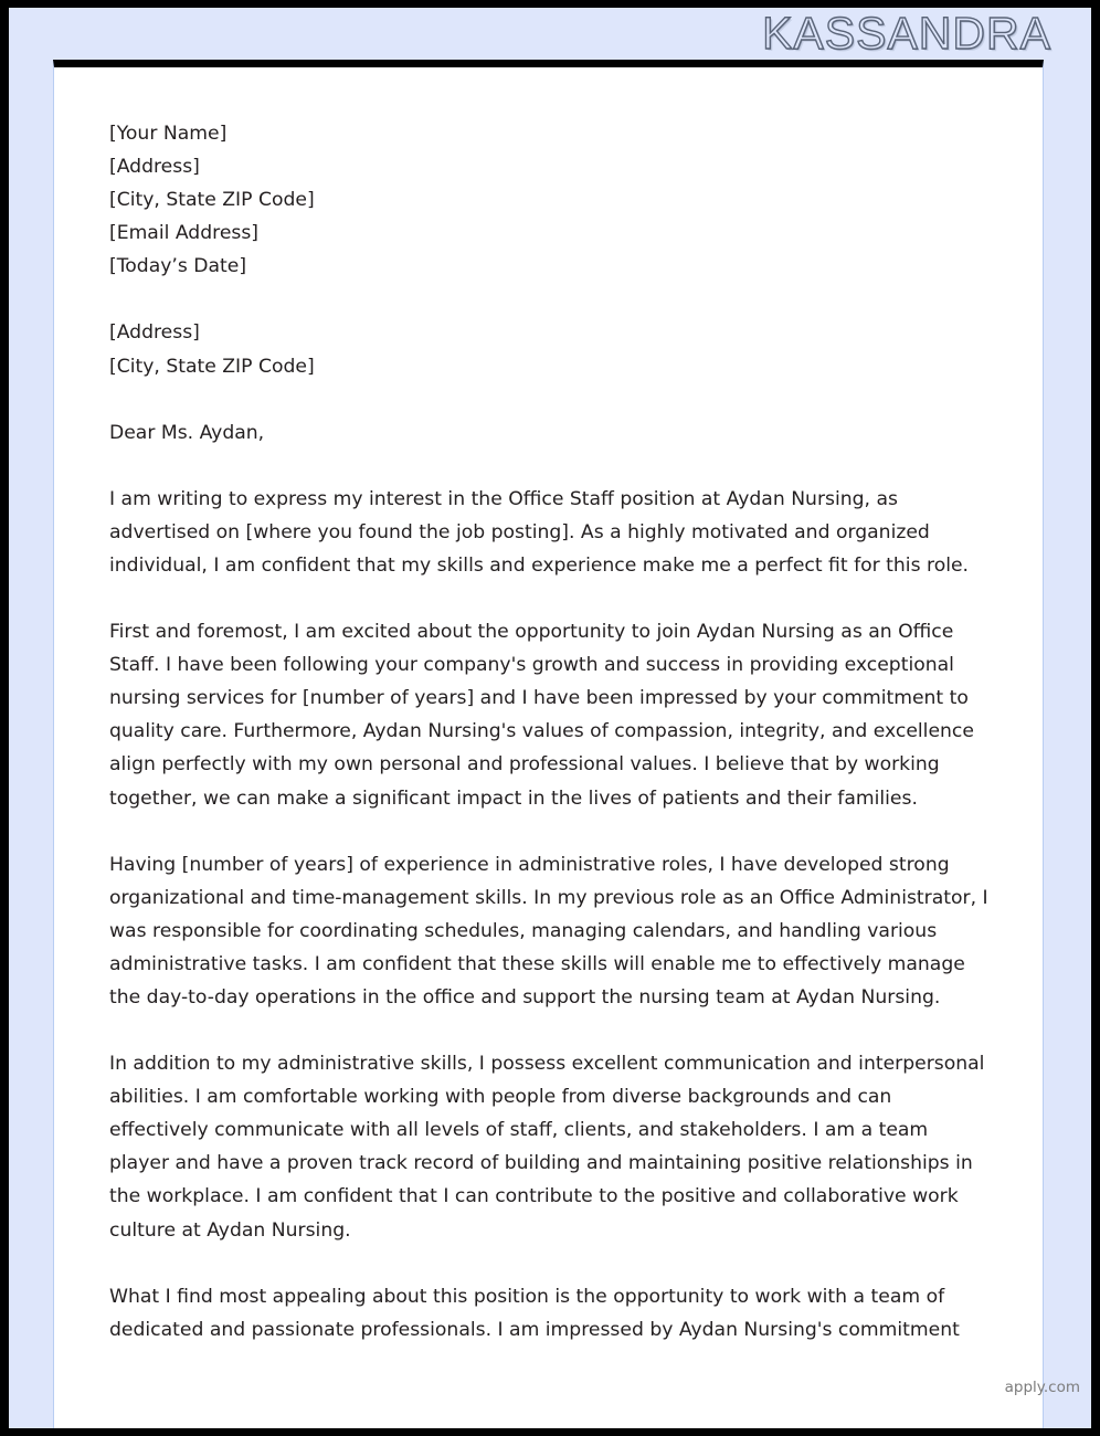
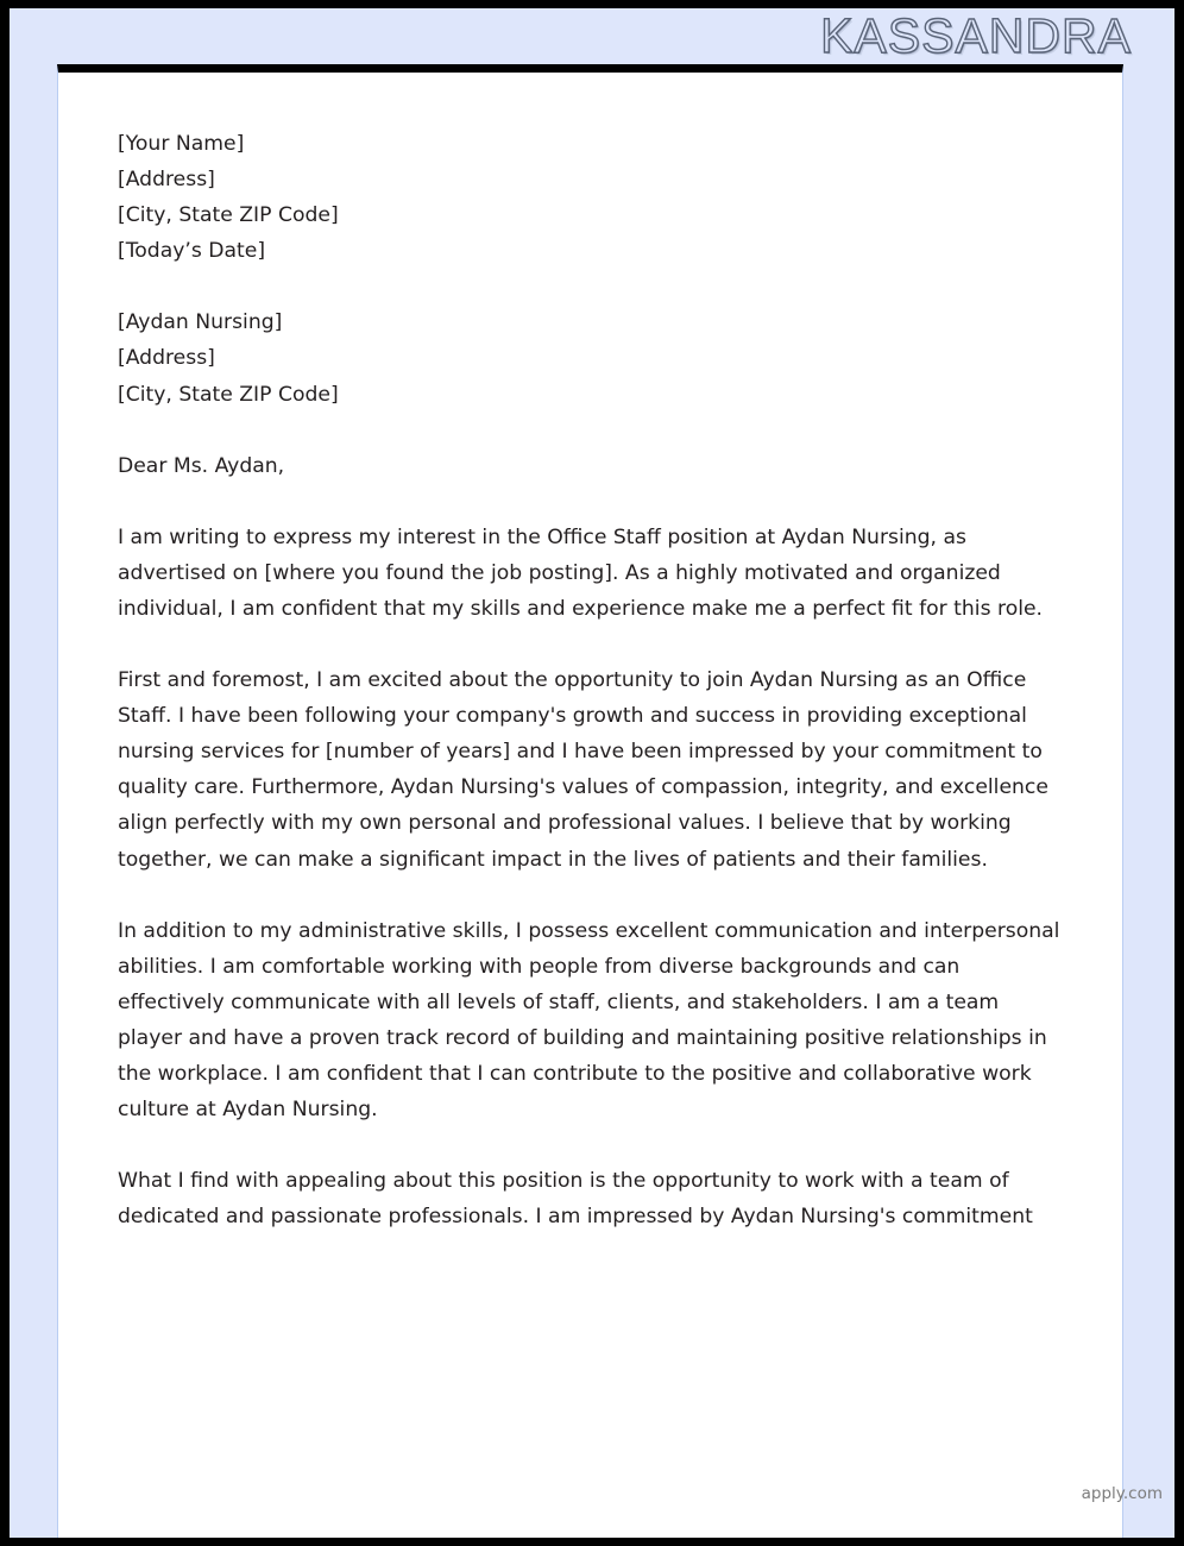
  KASSANDRA
  [Your Name]
  [Address]
  [City, State ZIP Code]
- [Email Address]
  [Today’s Date]
+ [Aydan Nursing]
  [Address]
  [City, State ZIP Code]
  Dear Ms. Aydan,
  I am writing to express my interest in the Office Staff position at Aydan Nursing, as advertised on [where you found the job posting]. As a highly motivated and organized individual, I am confident that my skills and experience make me a perfect fit for this role.
  First and foremost, I am excited about the opportunity to join Aydan Nursing as an Office Staff. I have been following your company's growth and success in providing exceptional nursing services for [number of years] and I have been impressed by your commitment to quality care. Furthermore, Aydan Nursing's values of compassion, integrity, and excellence align perfectly with my own personal and professional values. I believe that by working together, we can make a significant impact in the lives of patients and their families.
- Having [number of years] of experience in administrative roles, I have developed strong organizational and time-management skills. In my previous role as an Office Administrator, I was responsible for coordinating schedules, managing calendars, and handling various administrative tasks. I am confident that these skills will enable me to effectively manage the day-to-day operations in the office and support the nursing team at Aydan Nursing.
  In addition to my administrative skills, I possess excellent communication and interpersonal abilities. I am comfortable working with people from diverse backgrounds and can effectively communicate with all levels of staff, clients, and stakeholders. I am a team player and have a proven track record of building and maintaining positive relationships in the workplace. I am confident that I can contribute to the positive and collaborative work culture at Aydan Nursing.
- What I find most appealing about this position is the opportunity to work with a team of dedicated and passionate professionals. I am impressed by Aydan Nursing's commitment
+ What I find with appealing about this position is the opportunity to work with a team of dedicated and passionate professionals. I am impressed by Aydan Nursing's commitment
  apply.com
